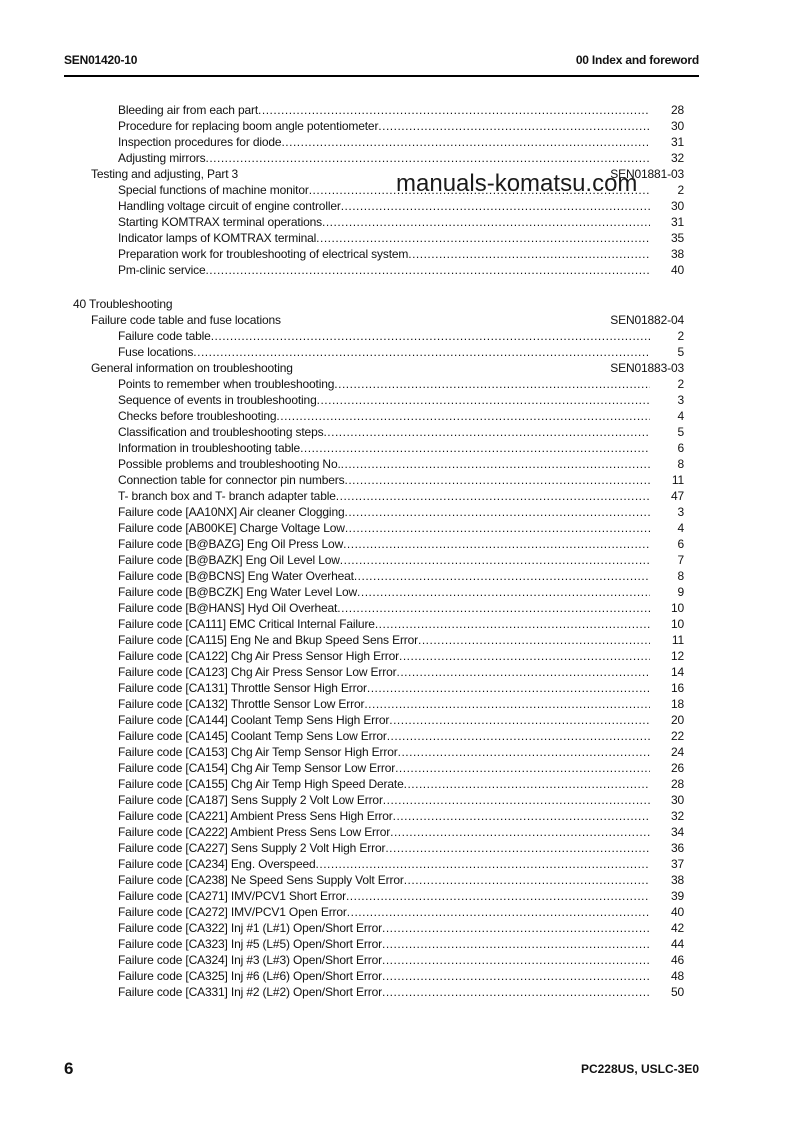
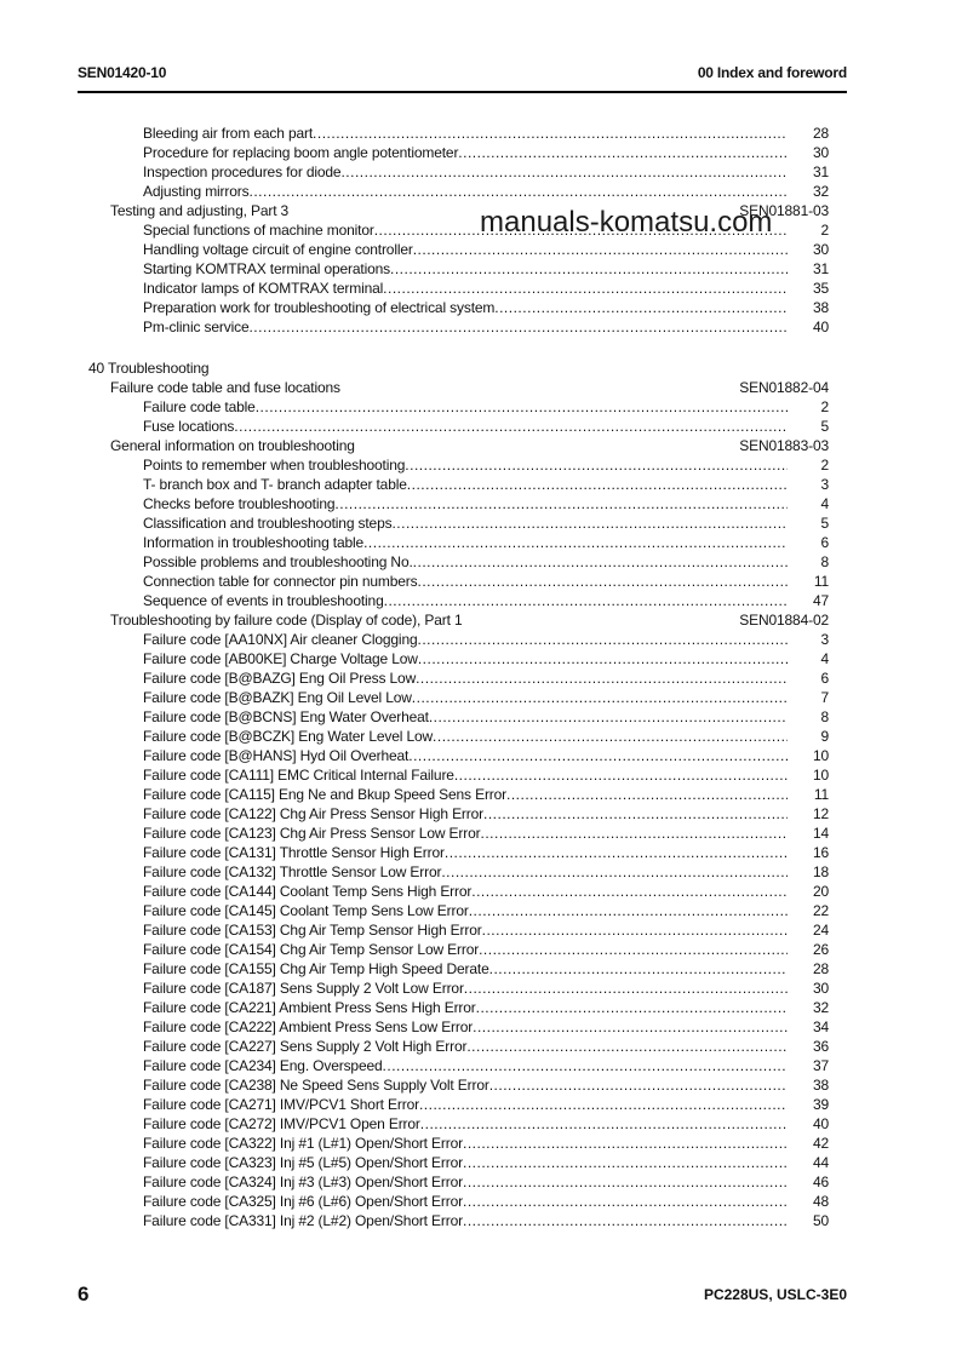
  SEN01420-10
  00 Index and foreword
  manuals-komatsu.com
  Bleeding air from each part
  28
  Procedure for replacing boom angle potentiometer
  30
  Inspection procedures for diode
  31
  Adjusting mirrors
  32
  Testing and adjusting, Part 3
  SEN01881-03
  Special functions of machine monitor
  2
  Handling voltage circuit of engine controller
  30
  Starting KOMTRAX terminal operations
  31
  Indicator lamps of KOMTRAX terminal
  35
  Preparation work for troubleshooting of electrical system
  38
  Pm-clinic service
  40
  40 Troubleshooting
  Failure code table and fuse locations
  SEN01882-04
  Failure code table
  2
  Fuse locations
  5
  General information on troubleshooting
  SEN01883-03
  Points to remember when troubleshooting
  2
- Sequence of events in troubleshooting
+ T- branch box and T- branch adapter table
  3
  Checks before troubleshooting
  4
  Classification and troubleshooting steps
  5
  Information in troubleshooting table
  6
  Possible problems and troubleshooting No.
  8
  Connection table for connector pin numbers
  11
- T- branch box and T- branch adapter table
+ Sequence of events in troubleshooting
  47
+ Troubleshooting by failure code (Display of code), Part 1
+ SEN01884-02
  Failure code [AA10NX] Air cleaner Clogging
  3
  Failure code [AB00KE] Charge Voltage Low
  4
  Failure code [B@BAZG] Eng Oil Press Low
  6
  Failure code [B@BAZK] Eng Oil Level Low
  7
  Failure code [B@BCNS] Eng Water Overheat
  8
  Failure code [B@BCZK] Eng Water Level Low
  9
  Failure code [B@HANS] Hyd Oil Overheat
  10
  Failure code [CA111] EMC Critical Internal Failure
  10
  Failure code [CA115] Eng Ne and Bkup Speed Sens Error
  11
  Failure code [CA122] Chg Air Press Sensor High Error
  12
  Failure code [CA123] Chg Air Press Sensor Low Error
  14
  Failure code [CA131] Throttle Sensor High Error
  16
  Failure code [CA132] Throttle Sensor Low Error
  18
  Failure code [CA144] Coolant Temp Sens High Error
  20
  Failure code [CA145] Coolant Temp Sens Low Error
  22
  Failure code [CA153] Chg Air Temp Sensor High Error
  24
  Failure code [CA154] Chg Air Temp Sensor Low Error
  26
  Failure code [CA155] Chg Air Temp High Speed Derate
  28
  Failure code [CA187] Sens Supply 2 Volt Low Error
  30
  Failure code [CA221] Ambient Press Sens High Error
  32
  Failure code [CA222] Ambient Press Sens Low Error
  34
  Failure code [CA227] Sens Supply 2 Volt High Error
  36
  Failure code [CA234] Eng. Overspeed
  37
  Failure code [CA238] Ne Speed Sens Supply Volt Error
  38
  Failure code [CA271] IMV/PCV1 Short Error
  39
  Failure code [CA272] IMV/PCV1 Open Error
  40
  Failure code [CA322] Inj #1 (L#1) Open/Short Error
  42
  Failure code [CA323] Inj #5 (L#5) Open/Short Error
  44
  Failure code [CA324] Inj #3 (L#3) Open/Short Error
  46
  Failure code [CA325] Inj #6 (L#6) Open/Short Error
  48
  Failure code [CA331] Inj #2 (L#2) Open/Short Error
  50
  6
  PC228US, USLC-3E0
